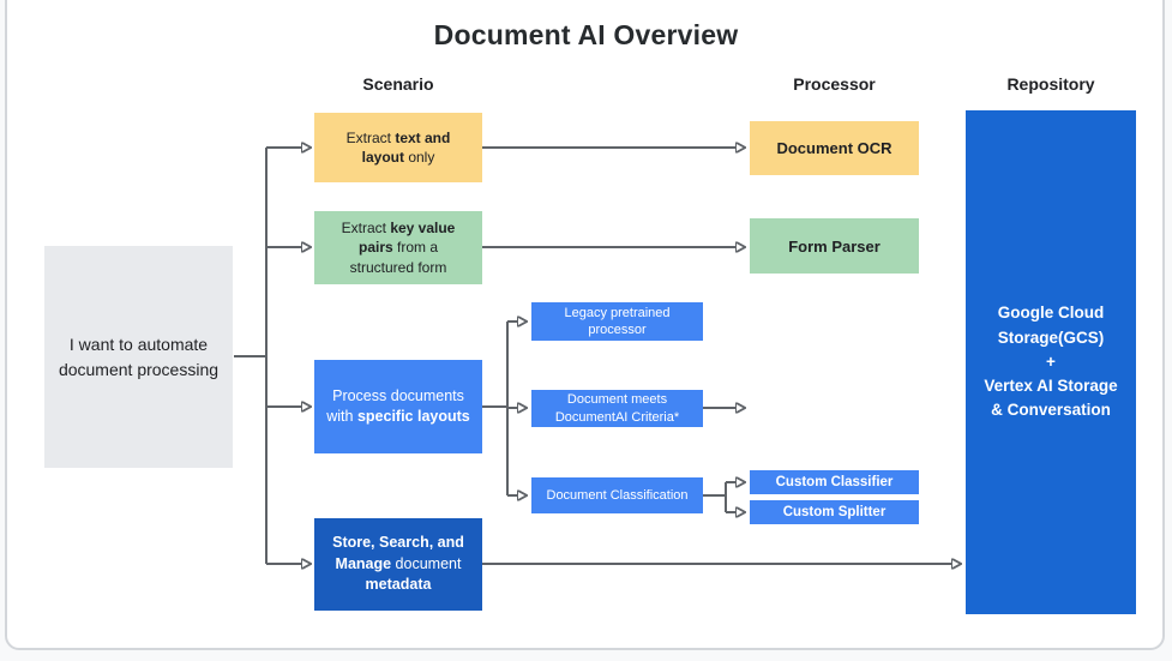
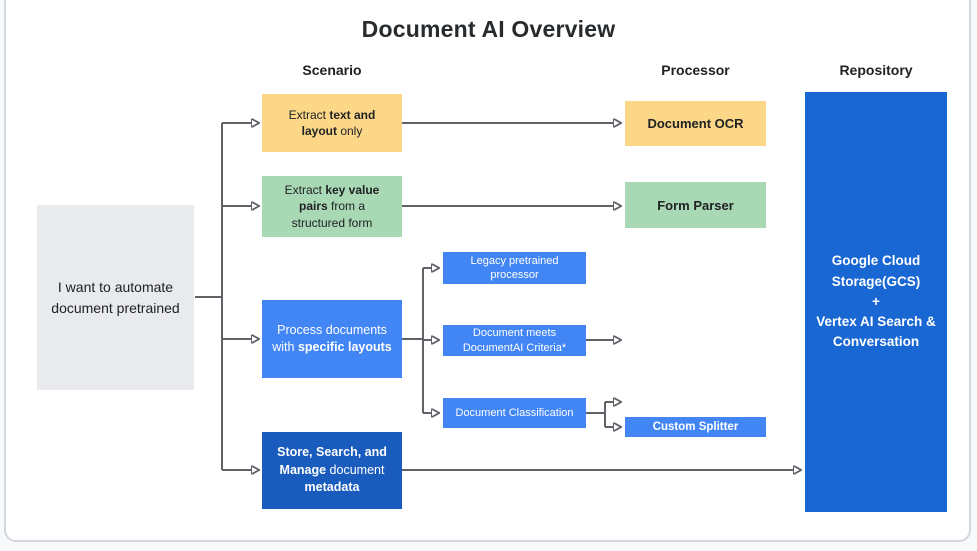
  Document AI Overview
  Scenario
  Processor
  Repository
- I want to automate document processing
+ I want to automate document pretrained
  Extract text and layout only
  Extract key value pairs from a structured form
  Process documents with specific layouts
  Store, Search, and Manage document metadata
  Legacy pretrained processor
  Document meets DocumentAI Criteria*
  Document Classification
  Document OCR
  Form Parser
- Custom Classifier
  Custom Splitter
  Google Cloud Storage(GCS)
  +
- Vertex AI Storage & Conversation
+ Vertex AI Search & Conversation
